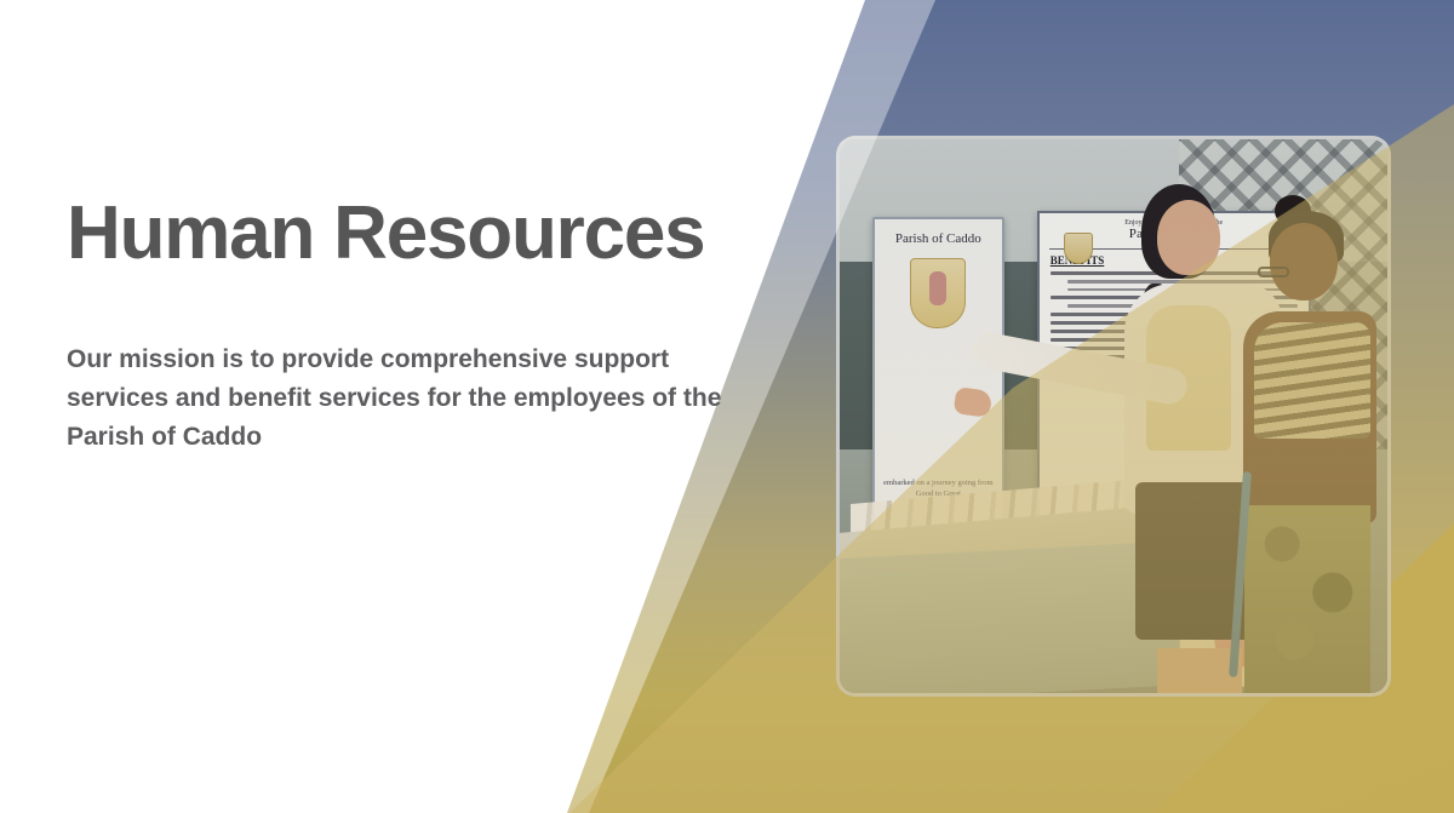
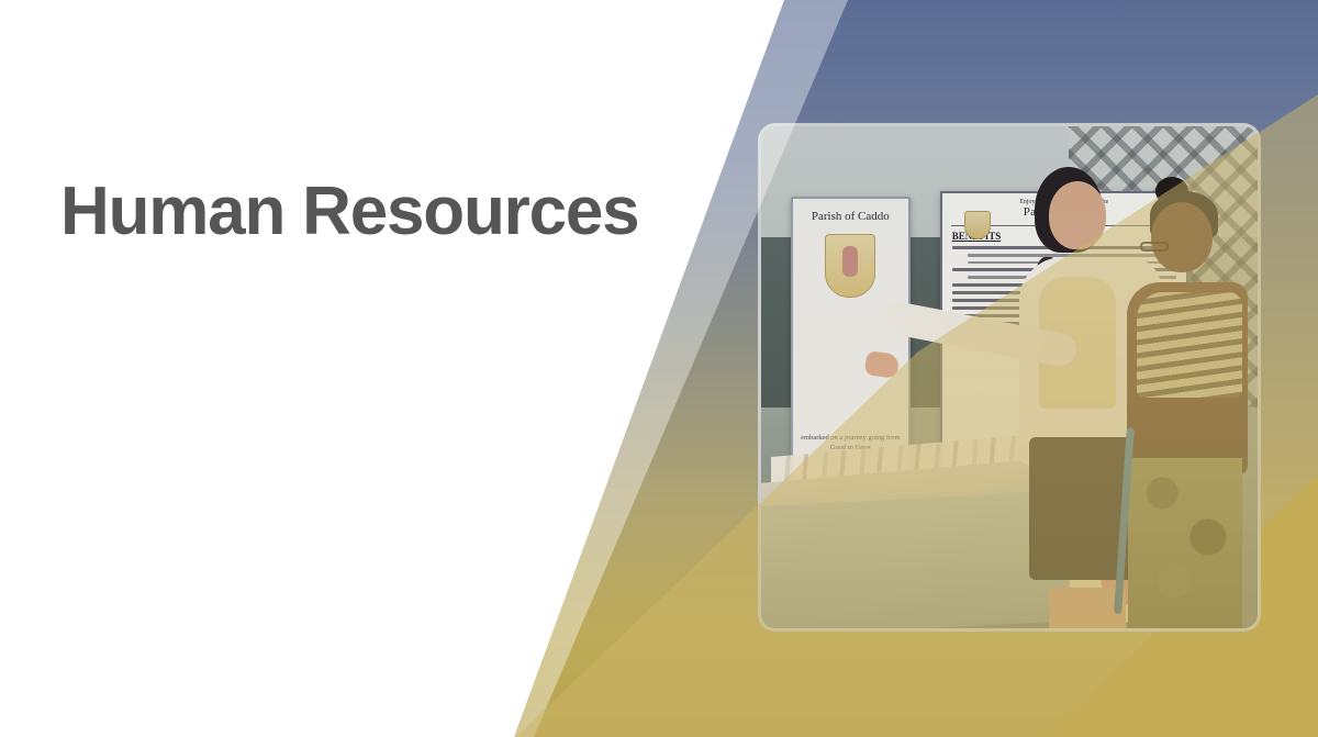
  Human Resources
- Our mission is to provide comprehensive support services and benefit services for the employees of the Parish of Caddo
